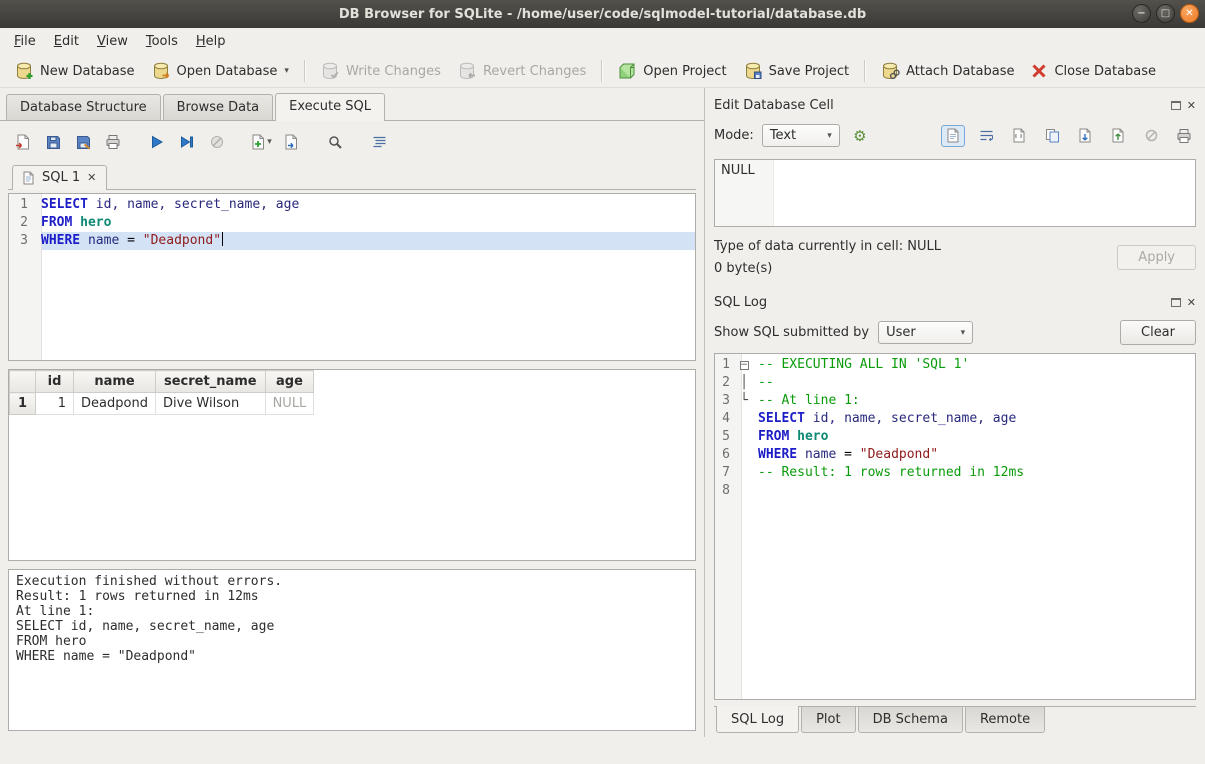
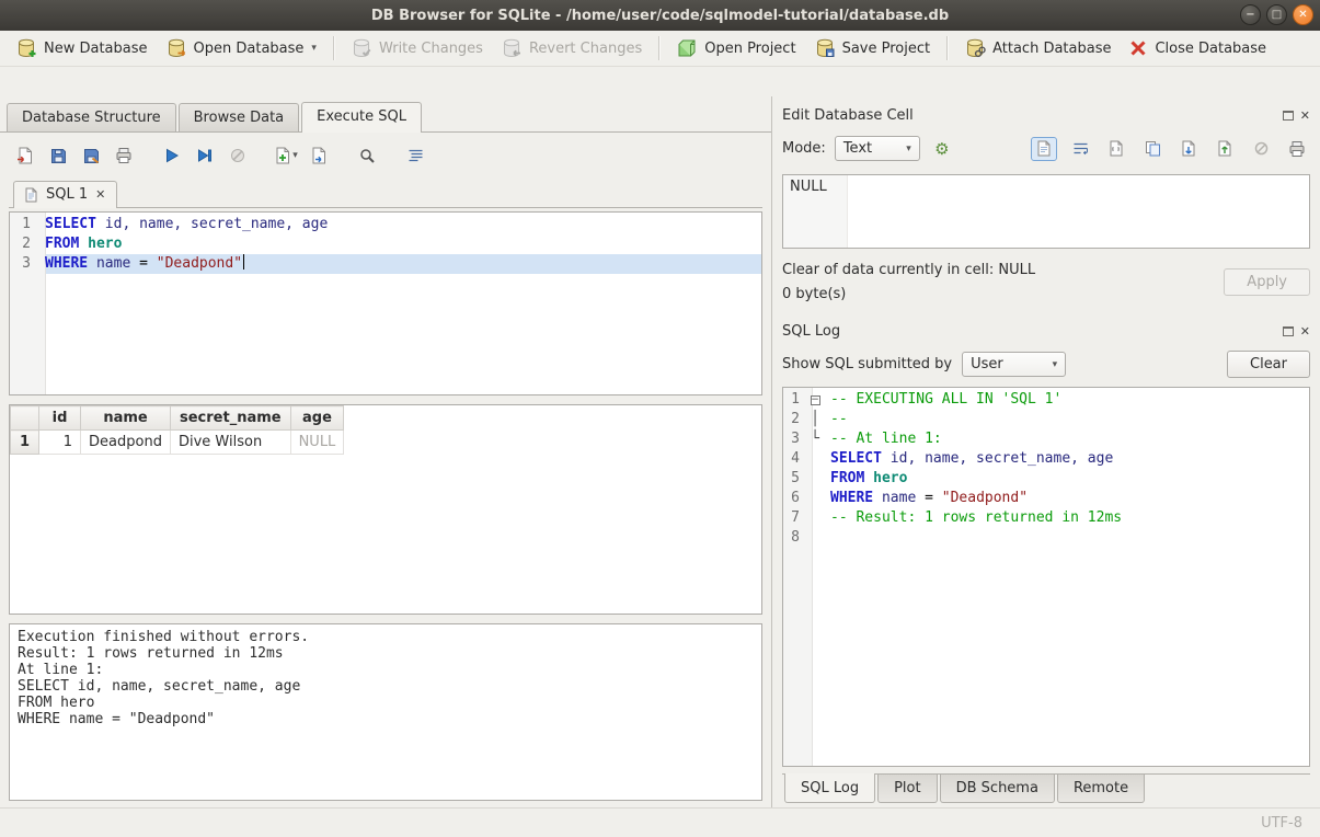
  DB Browser for SQLite - /home/user/code/sqlmodel-tutorial/database.db
  −
  □
  ✕
- File
- Edit
- View
- Tools
- Help
  New Database
  Open Database
  ▾
  Write Changes
  Revert Changes
  Open Project
  Save Project
  Attach Database
  Close Database
  Database Structure
  Browse Data
  Execute SQL
  ▾
  SQL 1
  ✕
  1
  SELECT id, name, secret_name, age
  2
  FROM hero
  3
  WHERE name = "Deadpond"
  	id	name	secret_name	age
  1	1	Deadpond	Dive Wilson	NULL
  Execution finished without errors.
  Result: 1 rows returned in 12ms
  At line 1:
  SELECT id, name, secret_name, age
  FROM hero
  WHERE name = "Deadpond"
  Edit Database Cell
  ✕
  Mode:
  Text
  ▾
  ⚙
  NULL
- Type of data currently in cell: NULL
+ Clear of data currently in cell: NULL
  0 byte(s)
  Apply
  SQL Log
  ✕
  Show SQL submitted by
  User
  ▾
  Clear
  1
  −
  -- EXECUTING ALL IN 'SQL 1'
  2
  │
  --
  3
  └
  -- At line 1:
  4
  SELECT id, name, secret_name, age
  5
  FROM hero
  6
  WHERE name = "Deadpond"
  7
  -- Result: 1 rows returned in 12ms
  8
  SQL Log
  Plot
  DB Schema
  Remote
+ UTF-8
